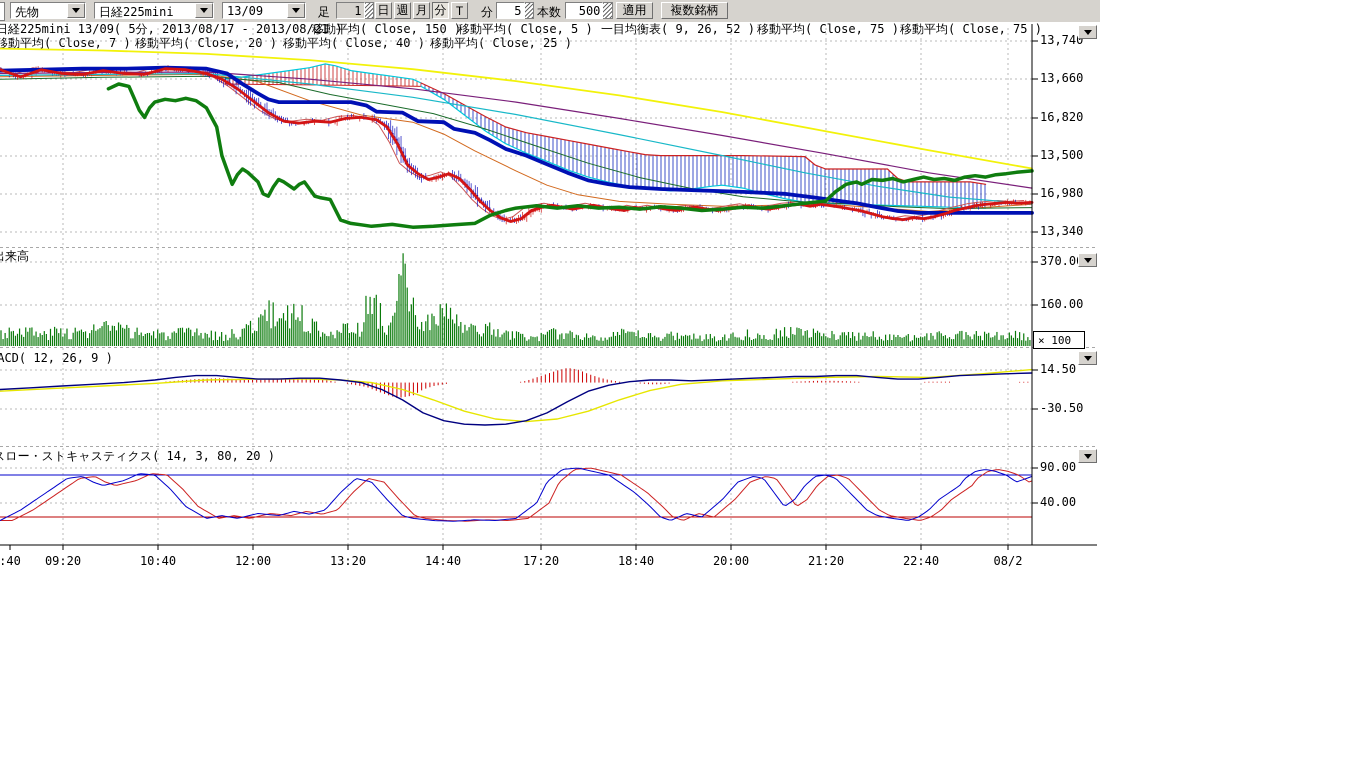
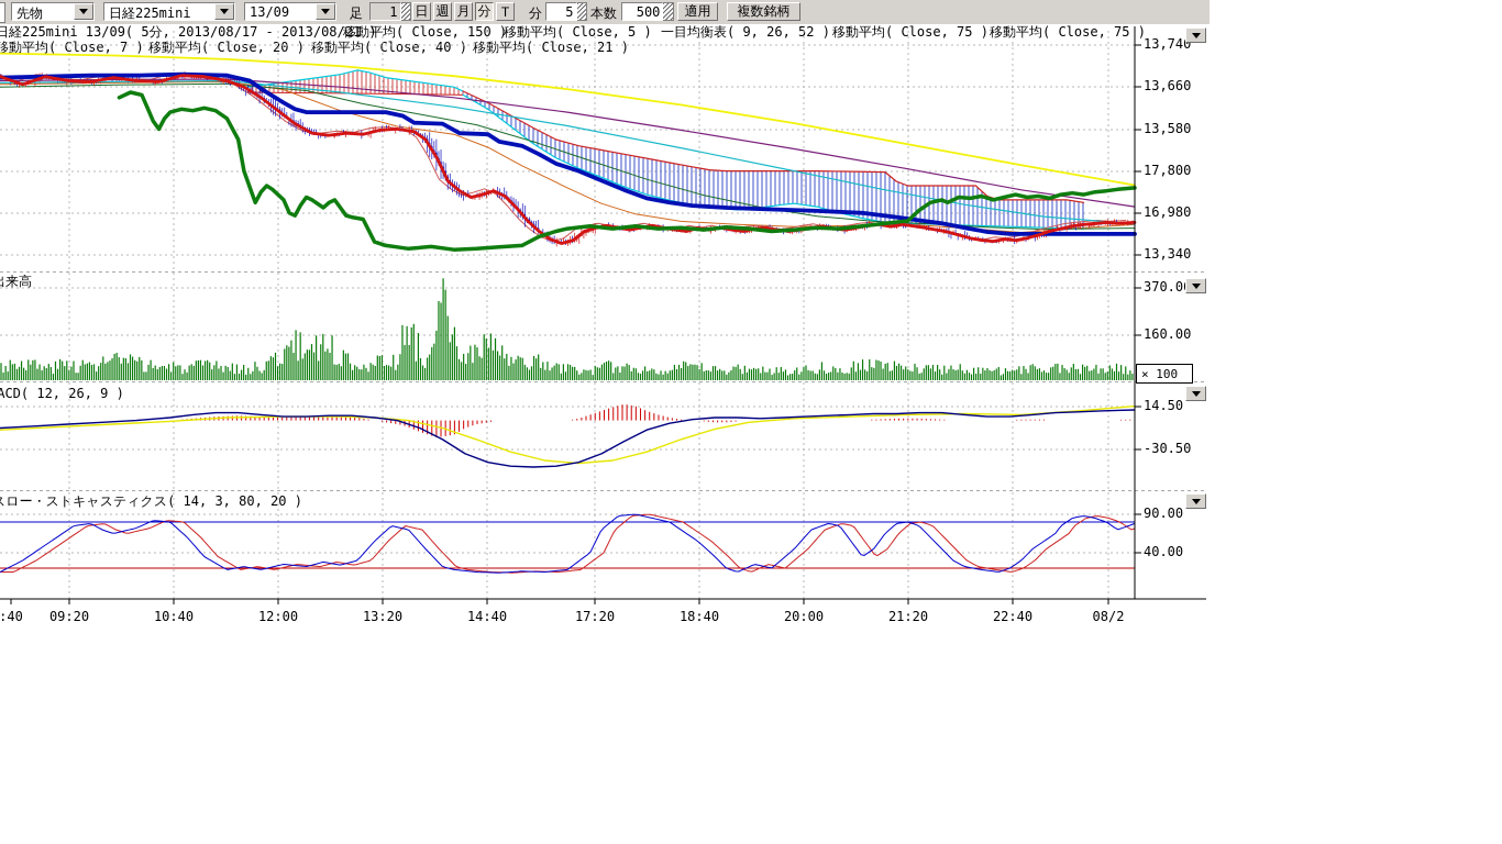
  先物
  日経225mini
  13/09
  足
  1
  分
  5
  本数
  500
  適用
  複数銘柄
  日
  週
  月
  分
  T
  日経225mini 13/09( 5分, 2013/08/17 - 2013/08/21 )
  移動平均( Close, 15 )
  移動平均( Close, 5 )
  一目均衡表( 9, 26, 52 )
  移動平均( Close, 75 )
  移動平均( Close, 75 )
  移動平均( Close, 7 )
  移動平均( Close, 20 )
  移動平均( Close, 40 )
- 移動平均( Close, 25 )
+ 移動平均( Close, 21 )
  ACD( 12, 26, 9 )
  ロー・ストキャスティクス( 14, 3, 80, 20 )
  × 100
  13,740
  13,660
- 16,820
+ 13,580
- 13,500
+ 17,800
  16,980
  13,340
  370.0
  160.00
  14.50
  -30.50
  90.00
  40.00
  :40
  09:20
  10:40
  12:00
  13:20
  14:40
  17:20
  18:40
  20:00
  21:20
  22:40
  08/2
